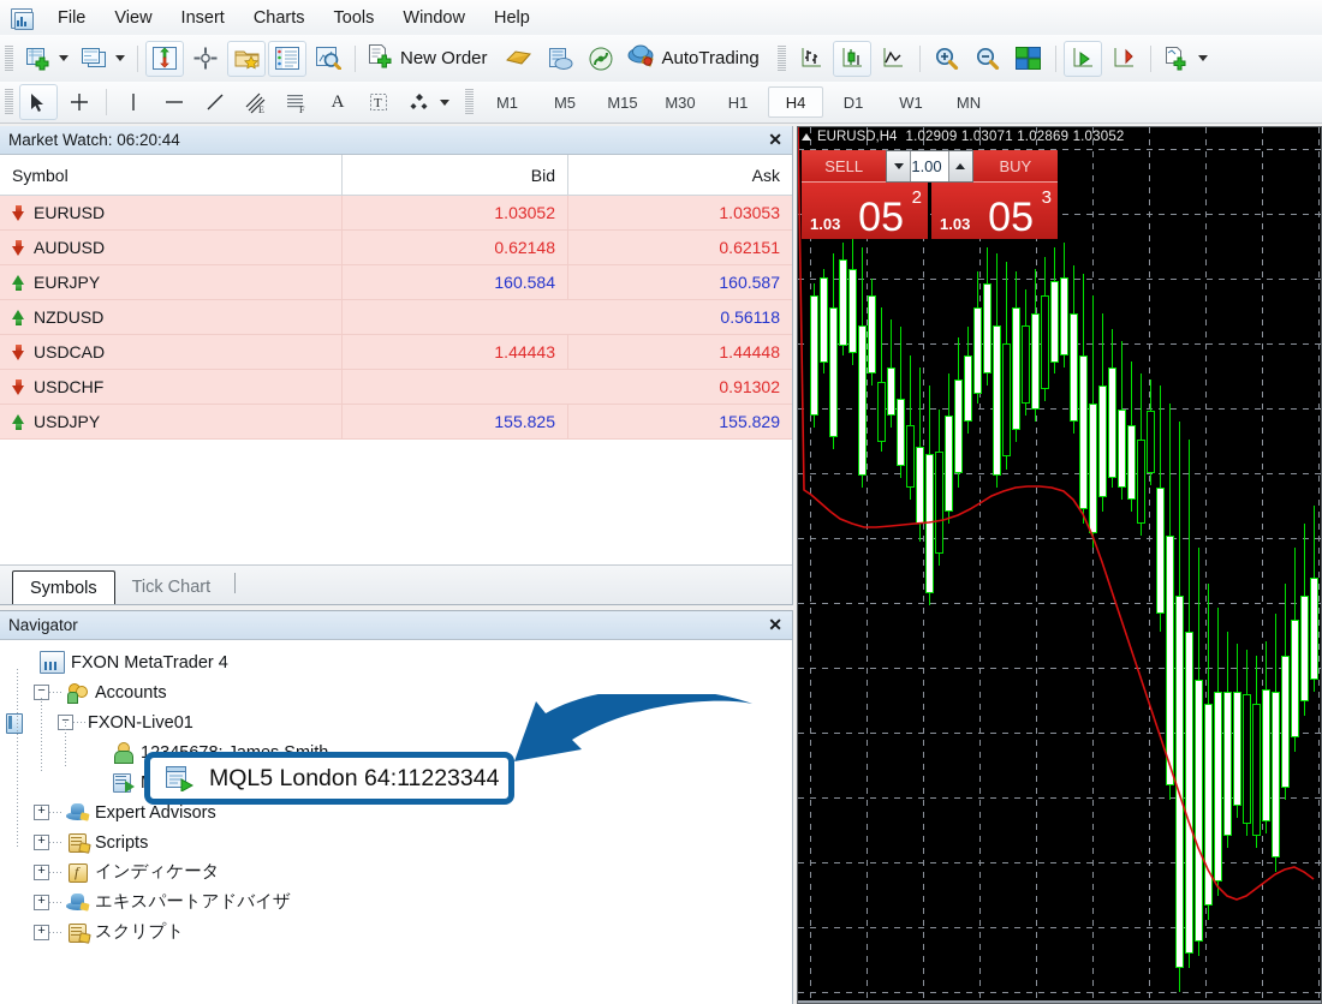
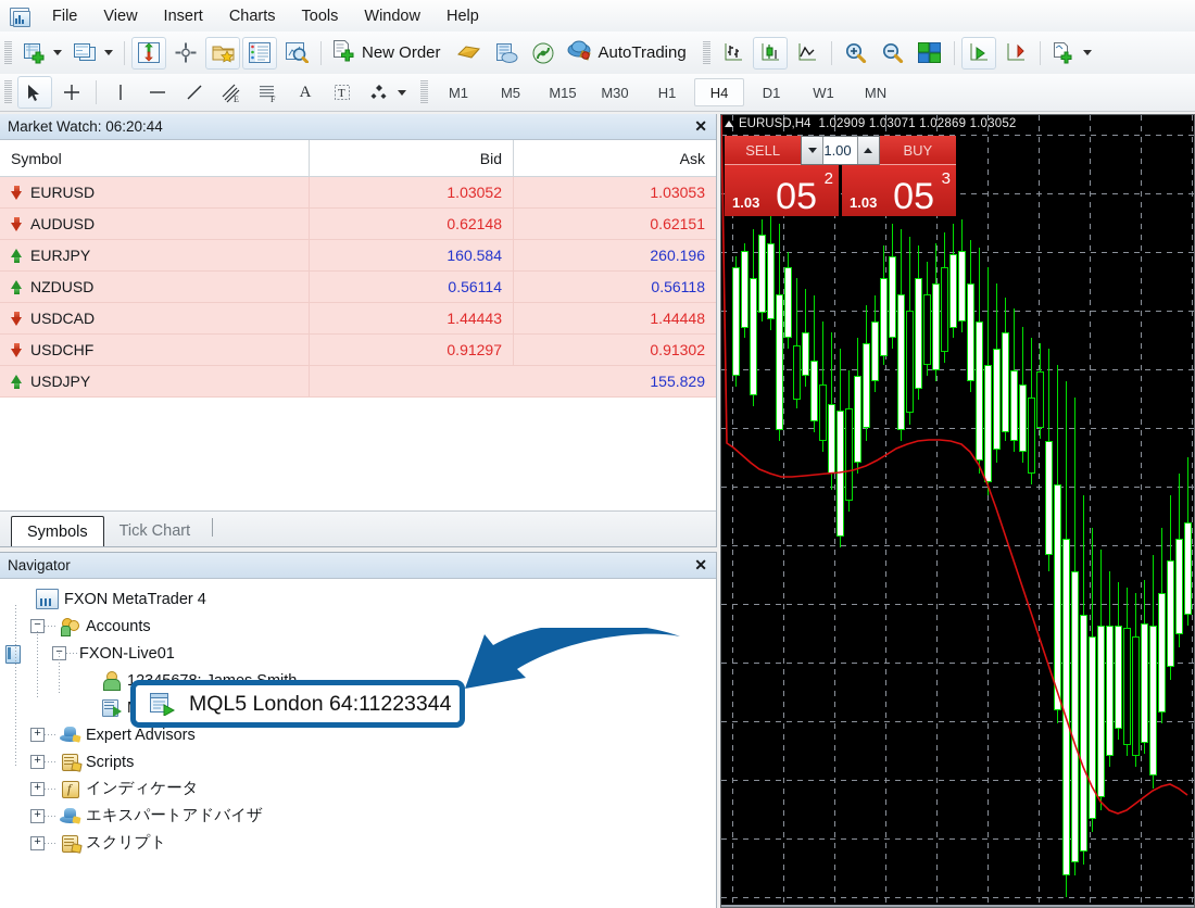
  File
  View
  Insert
  Charts
  Tools
  Window
  Help
  New Order
  AutoTrading
  E
  F
  A
  T
  M1
  M5
  M15
  M30
  H1
  H4
  D1
  W1
  MN
  Market Watch: 06:20:44
  ✕
  Symbol
  Bid
  Ask
  EURUSD
  1.03052
  1.03053
  AUDUSD
  0.62148
  0.62151
  EURJPY
  160.584
- 160.587
+ 260.196
  NZDUSD
+ 0.56114
  0.56118
  USDCAD
  1.44443
  1.44448
  USDCHF
+ 0.91297
  0.91302
  USDJPY
- 155.825
  155.829
  Symbols
  Tick Chart
  Navigator
  ✕
  FXON MetaTrader 4
  −
  Accounts
  FXON-Live01
  +
  Expert Advisors
  +
  Scripts
  +
  f
  インディケータ
  +
  エキスパートアドバイザ
  +
  スクリプト
  EURUSD,H4
  1.02909 1.03071 1.02869 1.03052
  SELL
  1.00
  BUY
  1.03
  05
  2
  1.03
  05
  3
  MQL5 London 64:11223344
